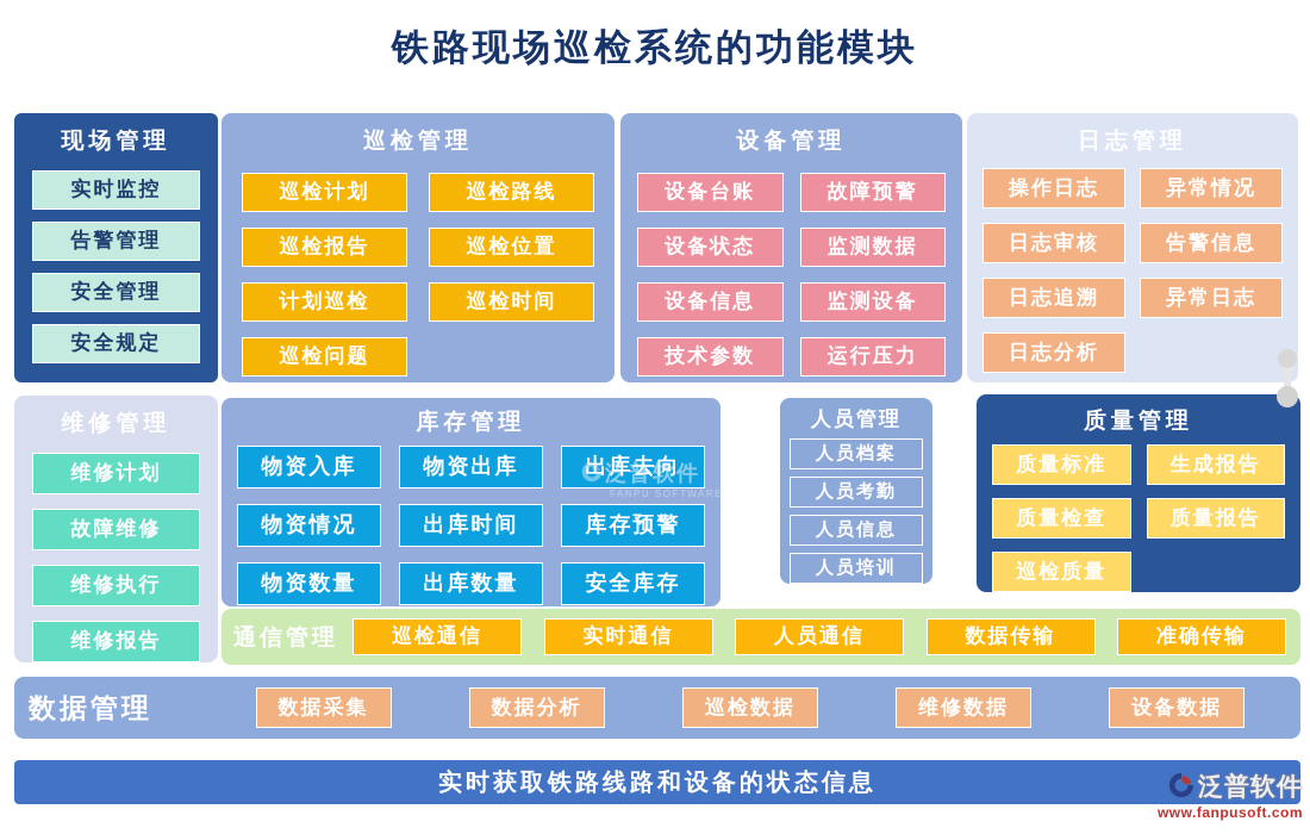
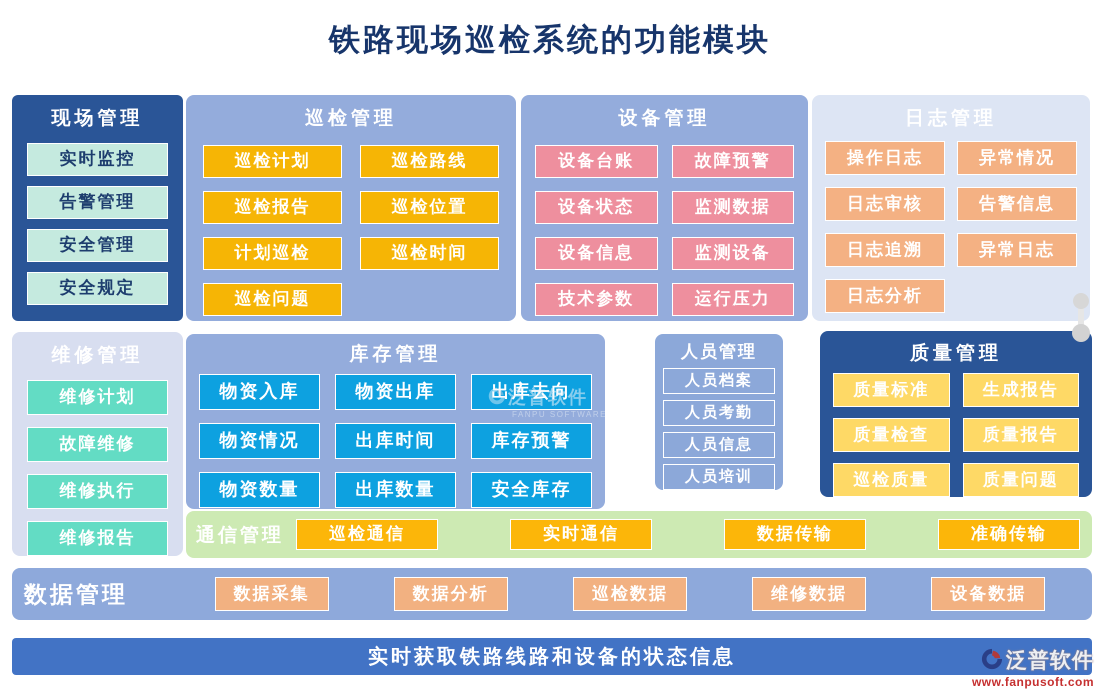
  铁路现场巡检系统的功能模块
  现场管理
  实时监控
  告警管理
  安全管理
  安全规定
  巡检管理
  巡检计划
  巡检路线
  巡检报告
  巡检位置
  计划巡检
  巡检时间
  巡检问题
  设备管理
  设备台账
  故障预警
  设备状态
  监测数据
  设备信息
  监测设备
  技术参数
  运行压力
  日志管理
  操作日志
  异常情况
  日志审核
  告警信息
  日志追溯
  异常日志
  日志分析
  维修管理
  维修计划
  故障维修
  维修执行
  维修报告
  库存管理
  物资入库
  物资出库
  出库去向
  物资情况
  出库时间
  库存预警
  物资数量
  出库数量
  安全库存
  人员管理
  人员档案
  人员考勤
  人员信息
  人员培训
  质量管理
  质量标准
  生成报告
  质量检查
  质量报告
  巡检质量
+ 质量问题
  通信管理
  巡检通信
  实时通信
- 人员通信
  数据传输
  准确传输
  数据管理
  数据采集
  数据分析
  巡检数据
  维修数据
  设备数据
  实时获取铁路线路和设备的状态信息
  泛普软件
  FANPU SOFTWARE
  泛普软件
  www.fanpusoft.com
